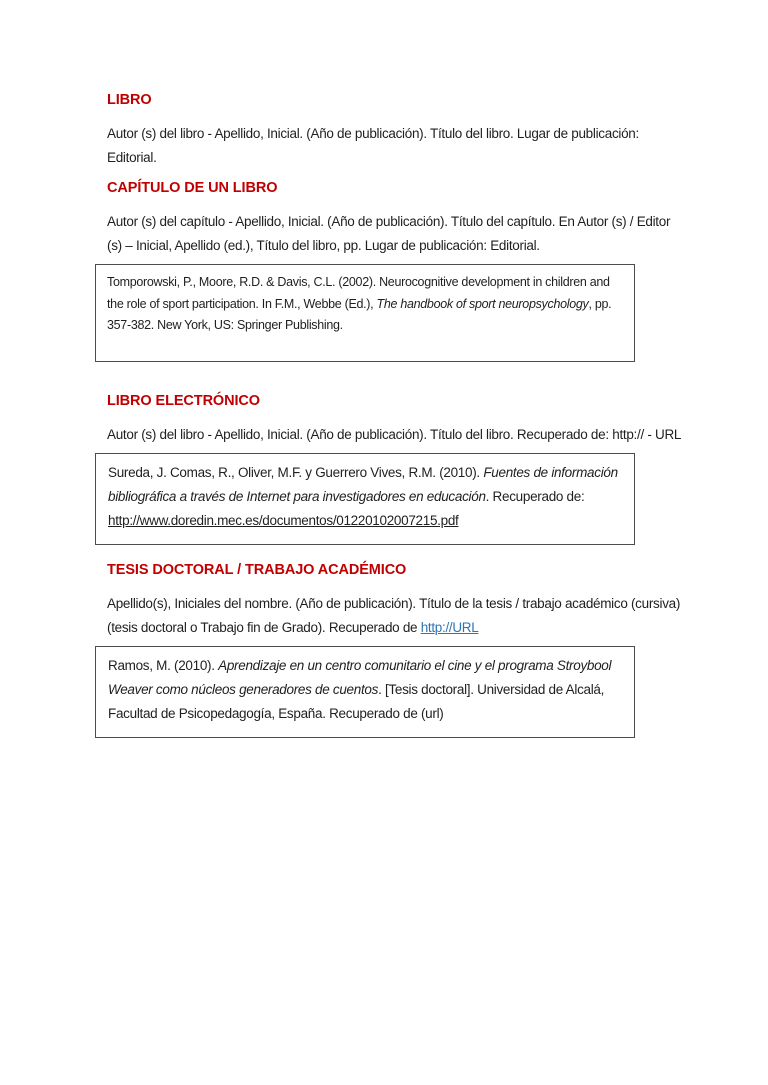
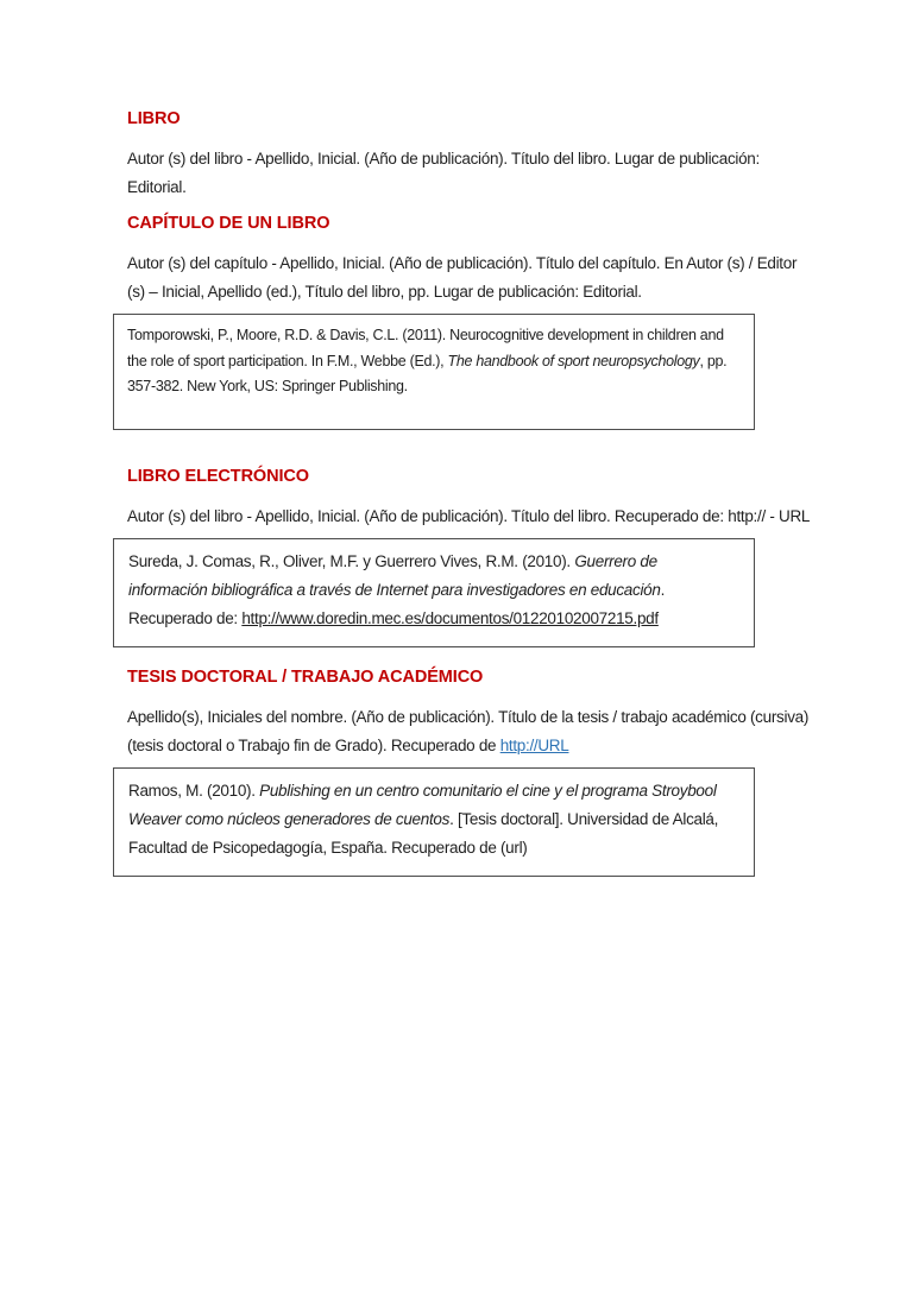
  LIBRO
  Autor (s) del libro - Apellido, Inicial. (Año de publicación). Título del libro. Lugar de publicación: Editorial.
  CAPÍTULO DE UN LIBRO
  Autor (s) del capítulo - Apellido, Inicial. (Año de publicación). Título del capítulo. En Autor (s) / Editor (s) – Inicial, Apellido (ed.), Título del libro, pp. Lugar de publicación: Editorial.
- Tomporowski, P., Moore, R.D. & Davis, C.L. (2002). Neurocognitive development in children and the role of sport participation. In F.M., Webbe (Ed.), The handbook of sport neuropsychology, pp. 357-382. New York, US: Springer Publishing.
+ Tomporowski, P., Moore, R.D. & Davis, C.L. (2011). Neurocognitive development in children and the role of sport participation. In F.M., Webbe (Ed.), The handbook of sport neuropsychology, pp. 357-382. New York, US: Springer Publishing.
  LIBRO ELECTRÓNICO
  Autor (s) del libro - Apellido, Inicial. (Año de publicación). Título del libro. Recuperado de: http:// - URL
- Sureda, J. Comas, R., Oliver, M.F. y Guerrero Vives, R.M. (2010). Fuentes de información bibliográfica a través de Internet para investigadores en educación. Recuperado de: http://www.doredin.mec.es/documentos/01220102007215.pdf
+ Sureda, J. Comas, R., Oliver, M.F. y Guerrero Vives, R.M. (2010). Guerrero de información bibliográfica a través de Internet para investigadores en educación. Recuperado de: http://www.doredin.mec.es/documentos/01220102007215.pdf
  TESIS DOCTORAL / TRABAJO ACADÉMICO
  Apellido(s), Iniciales del nombre. (Año de publicación). Título de la tesis / trabajo académico (cursiva) (tesis doctoral o Trabajo fin de Grado). Recuperado de http://URL
- Ramos, M. (2010). Aprendizaje en un centro comunitario el cine y el programa Stroybool Weaver como núcleos generadores de cuentos. [Tesis doctoral]. Universidad de Alcalá, Facultad de Psicopedagogía, España. Recuperado de (url)
+ Ramos, M. (2010). Publishing en un centro comunitario el cine y el programa Stroybool Weaver como núcleos generadores de cuentos. [Tesis doctoral]. Universidad de Alcalá, Facultad de Psicopedagogía, España. Recuperado de (url)
